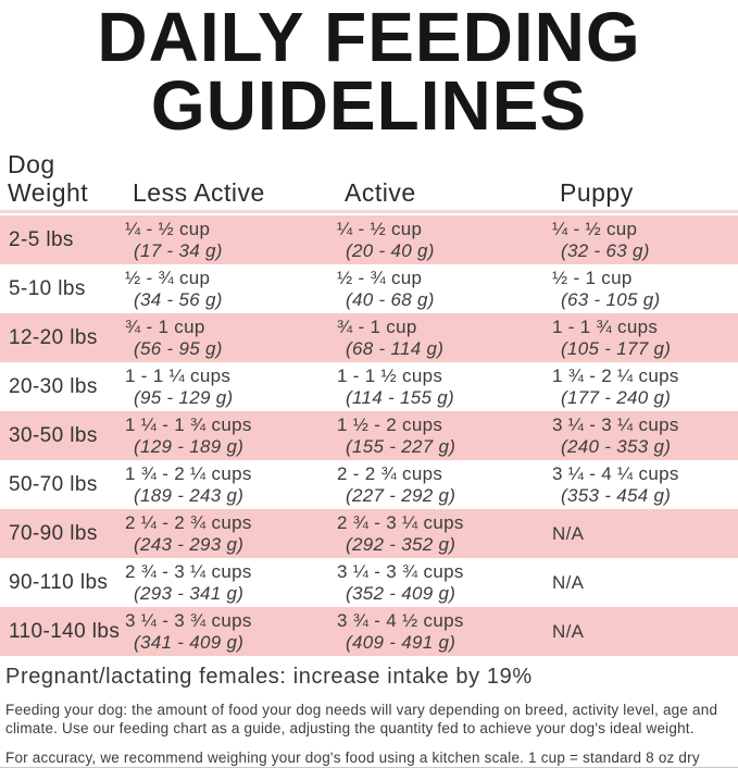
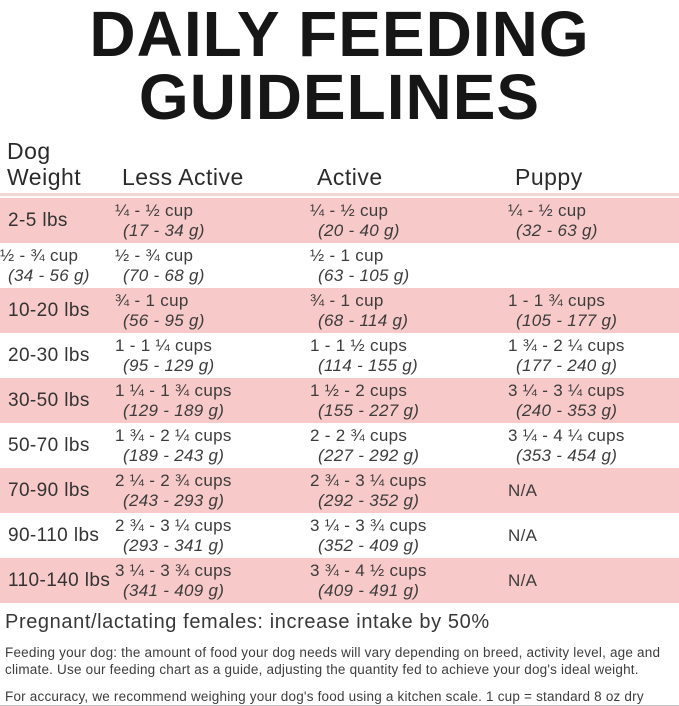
  DAILY FEEDING
  GUIDELINES
  Dog
  Weight
  Less Active
  Active
  Puppy
  2-5 lbs
  ¼ - ½ cup
  (17 - 34 g)
  ¼ - ½ cup
  (20 - 40 g)
  ¼ - ½ cup
  (32 - 63 g)
- 5-10 lbs
  ½ - ¾ cup
  (34 - 56 g)
  ½ - ¾ cup
- (40 - 68 g)
+ (70 - 68 g)
  ½ - 1 cup
  (63 - 105 g)
- 12-20 lbs
+ 10-20 lbs
  ¾ - 1 cup
  (56 - 95 g)
  ¾ - 1 cup
  (68 - 114 g)
  1 - 1 ¾ cups
  (105 - 177 g)
  20-30 lbs
  1 - 1 ¼ cups
  (95 - 129 g)
  1 - 1 ½ cups
  (114 - 155 g)
  1 ¾ - 2 ¼ cups
  (177 - 240 g)
  30-50 lbs
  1 ¼ - 1 ¾ cups
  (129 - 189 g)
  1 ½ - 2 cups
  (155 - 227 g)
  3 ¼ - 3 ¼ cups
  (240 - 353 g)
  50-70 lbs
  1 ¾ - 2 ¼ cups
  (189 - 243 g)
  2 - 2 ¾ cups
  (227 - 292 g)
  3 ¼ - 4 ¼ cups
  (353 - 454 g)
  70-90 lbs
  2 ¼ - 2 ¾ cups
  (243 - 293 g)
  2 ¾ - 3 ¼ cups
  (292 - 352 g)
  N/A
  90-110 lbs
  2 ¾ - 3 ¼ cups
  (293 - 341 g)
  3 ¼ - 3 ¾ cups
  (352 - 409 g)
  N/A
  110-140 lbs
  3 ¼ - 3 ¾ cups
  (341 - 409 g)
  3 ¾ - 4 ½ cups
  (409 - 491 g)
  N/A
- Pregnant/lactating females: increase intake by 19%
+ Pregnant/lactating females: increase intake by 50%
  Feeding your dog: the amount of food your dog needs will vary depending on breed, activity level, age and climate. Use our feeding chart as a guide, adjusting the quantity fed to achieve your dog's ideal weight.
  For accuracy, we recommend weighing your dog's food using a kitchen scale. 1 cup = standard 8 oz dry
